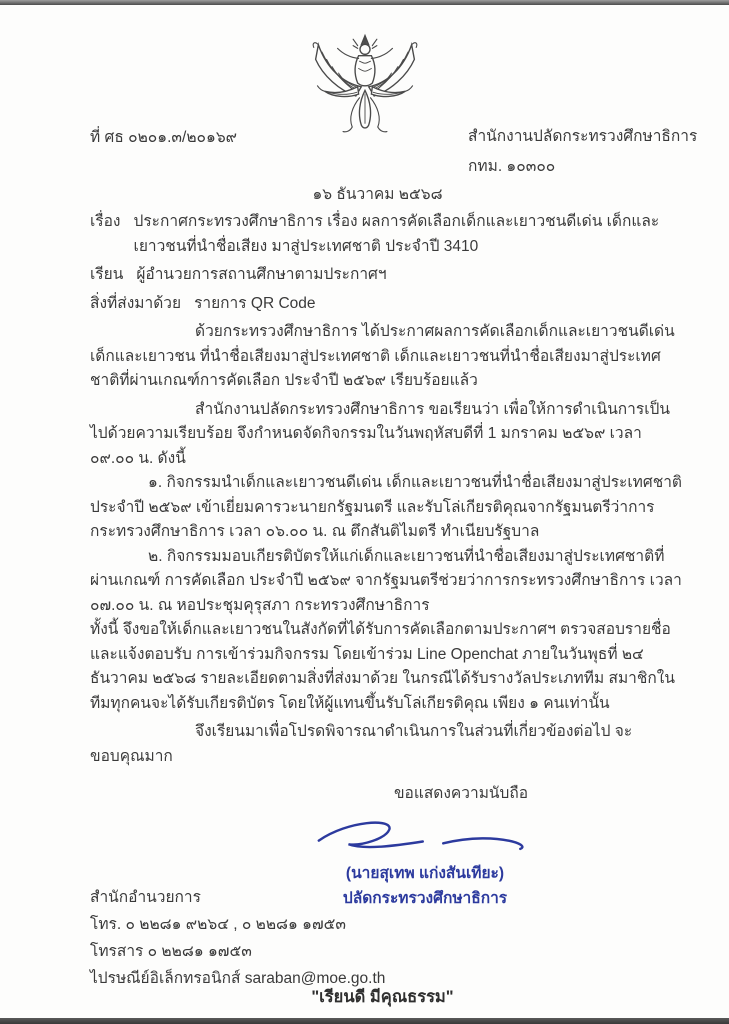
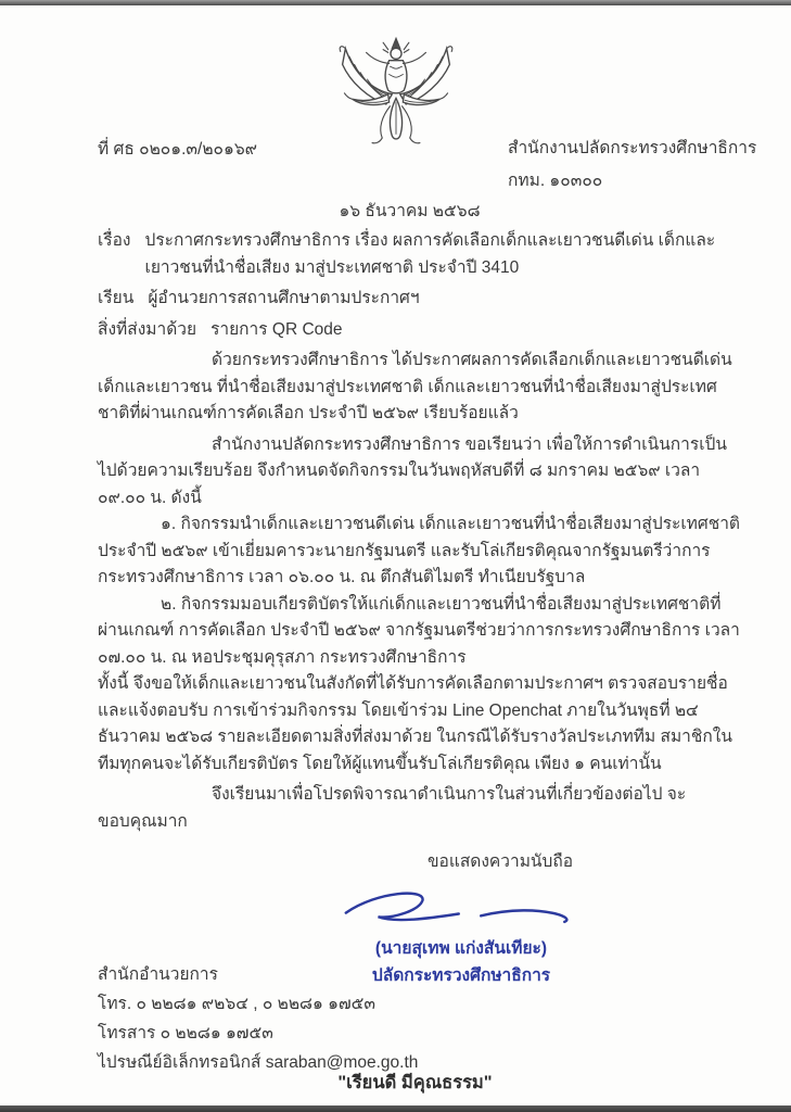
  ที่ ศธ ๐๒๐๑.๓/๒๐๑๖๙
  สำนักงานปลัดกระทรวงศึกษาธิการ
  กทม. ๑๐๓๐๐
  ๑๖ ธันวาคม ๒๕๖๘
  เรื่อง
  ประกาศกระทรวงศึกษาธิการ เรื่อง ผลการคัดเลือกเด็กและเยาวชนดีเด่น เด็กและเยาวชนที่นำชื่อเสียง มาสู่ประเทศชาติ ประจำปี 3410
  เรียน
  ผู้อำนวยการสถานศึกษาตามประกาศฯ
  สิ่งที่ส่งมาด้วย
  รายการ QR Code
  ด้วยกระทรวงศึกษาธิการ ได้ประกาศผลการคัดเลือกเด็กและเยาวชนดีเด่น เด็กและเยาวชน ที่นำชื่อเสียงมาสู่ประเทศชาติ เด็กและเยาวชนที่นำชื่อเสียงมาสู่ประเทศชาติที่ผ่านเกณฑ์การคัดเลือก ประจำปี ๒๕๖๙ เรียบร้อยแล้ว
- สำนักงานปลัดกระทรวงศึกษาธิการ ขอเรียนว่า เพื่อให้การดำเนินการเป็นไปด้วยความเรียบร้อย จึงกำหนดจัดกิจกรรมในวันพฤหัสบดีที่ 1 มกราคม ๒๕๖๙ เวลา ๐๙.๐๐ น. ดังนี้
+ สำนักงานปลัดกระทรวงศึกษาธิการ ขอเรียนว่า เพื่อให้การดำเนินการเป็นไปด้วยความเรียบร้อย จึงกำหนดจัดกิจกรรมในวันพฤหัสบดีที่ ๘ มกราคม ๒๕๖๙ เวลา ๐๙.๐๐ น. ดังนี้
  ๑. กิจกรรมนำเด็กและเยาวชนดีเด่น เด็กและเยาวชนที่นำชื่อเสียงมาสู่ประเทศชาติ ประจำปี ๒๕๖๙ เข้าเยี่ยมคารวะนายกรัฐมนตรี และรับโล่เกียรติคุณจากรัฐมนตรีว่าการกระทรวงศึกษาธิการ เวลา ๐๖.๐๐ น. ณ ตึกสันติไมตรี ทำเนียบรัฐบาล
  ๒. กิจกรรมมอบเกียรติบัตรให้แก่เด็กและเยาวชนที่นำชื่อเสียงมาสู่ประเทศชาติที่ผ่านเกณฑ์ การคัดเลือก ประจำปี ๒๕๖๙ จากรัฐมนตรีช่วยว่าการกระทรวงศึกษาธิการ เวลา ๐๗.๐๐ น. ณ หอประชุมคุรุสภา กระทรวงศึกษาธิการ
  ทั้งนี้ จึงขอให้เด็กและเยาวชนในสังกัดที่ได้รับการคัดเลือกตามประกาศฯ ตรวจสอบรายชื่อ และแจ้งตอบรับ การเข้าร่วมกิจกรรม โดยเข้าร่วม Line Openchat ภายในวันพุธที่ ๒๔ ธันวาคม ๒๕๖๘ รายละเอียดตามสิ่งที่ส่งมาด้วย ในกรณีได้รับรางวัลประเภททีม สมาชิกในทีมทุกคนจะได้รับเกียรติบัตร โดยให้ผู้แทนขึ้นรับโล่เกียรติคุณ เพียง ๑ คนเท่านั้น
  จึงเรียนมาเพื่อโปรดพิจารณาดำเนินการในส่วนที่เกี่ยวข้องต่อไป จะขอบคุณมาก
  ขอแสดงความนับถือ
  (นายสุเทพ แก่งสันเทียะ)
  ปลัดกระทรวงศึกษาธิการ
  สำนักอำนวยการ
  โทร. ๐ ๒๒๘๑ ๙๒๖๔ , ๐ ๒๒๘๑ ๑๗๕๓
  โทรสาร ๐ ๒๒๘๑ ๑๗๕๓
  ไปรษณีย์อิเล็กทรอนิกส์ saraban@moe.go.th
  "เรียนดี มีคุณธรรม"
